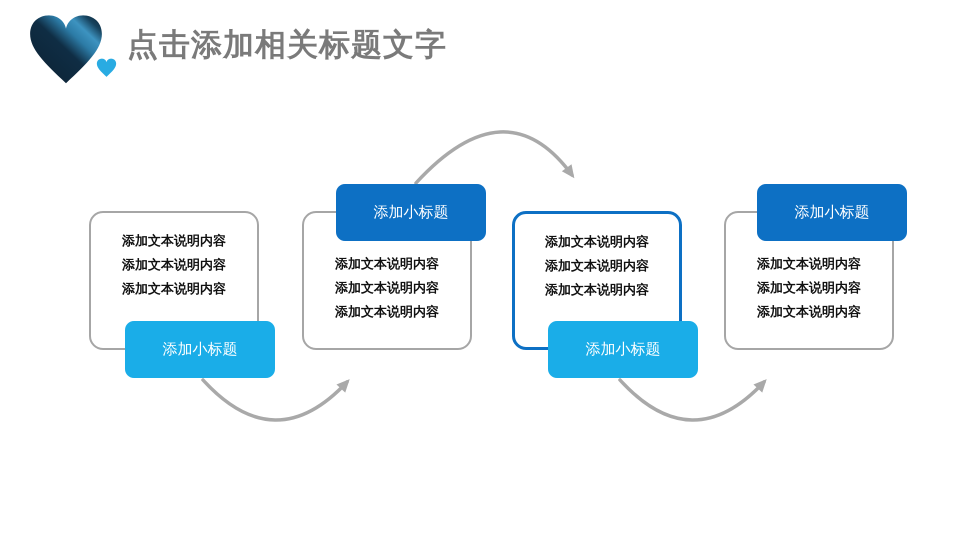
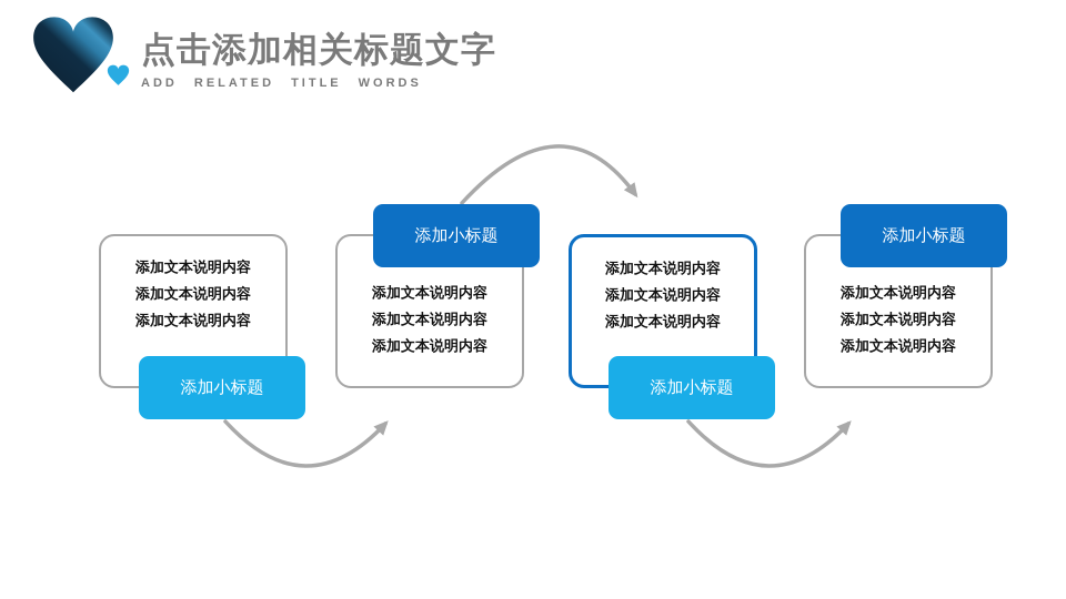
  点击添加相关标题文字
+ ADD RELATED TITLE WORDS
  添加文本说明内容
  添加文本说明内容
  添加文本说明内容
  添加小标题
  添加文本说明内容
  添加文本说明内容
  添加文本说明内容
  添加小标题
  添加文本说明内容
  添加文本说明内容
  添加文本说明内容
  添加小标题
  添加文本说明内容
  添加文本说明内容
  添加文本说明内容
  添加小标题
